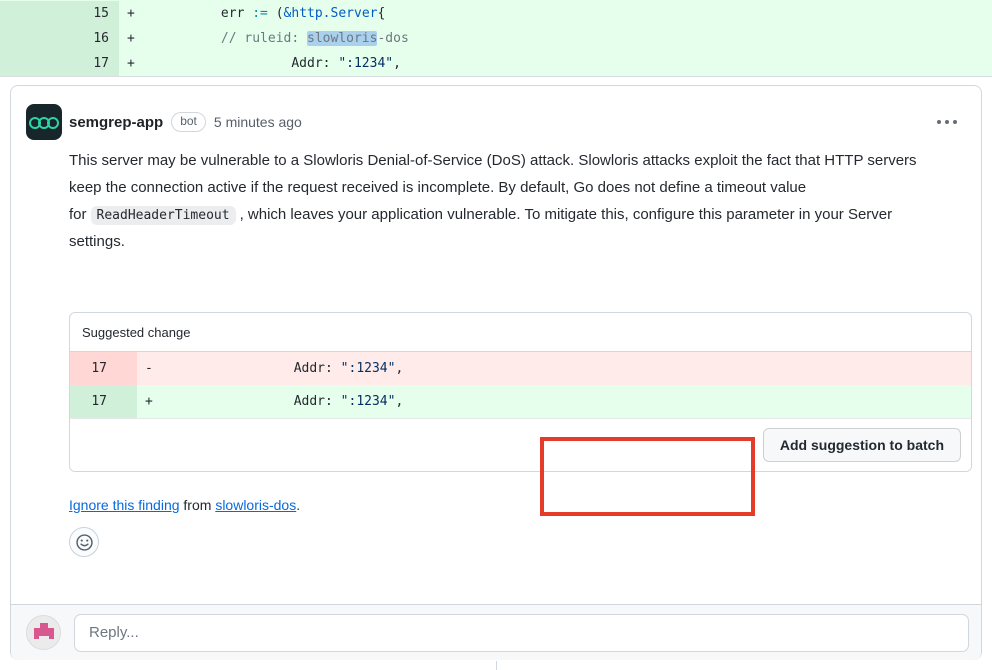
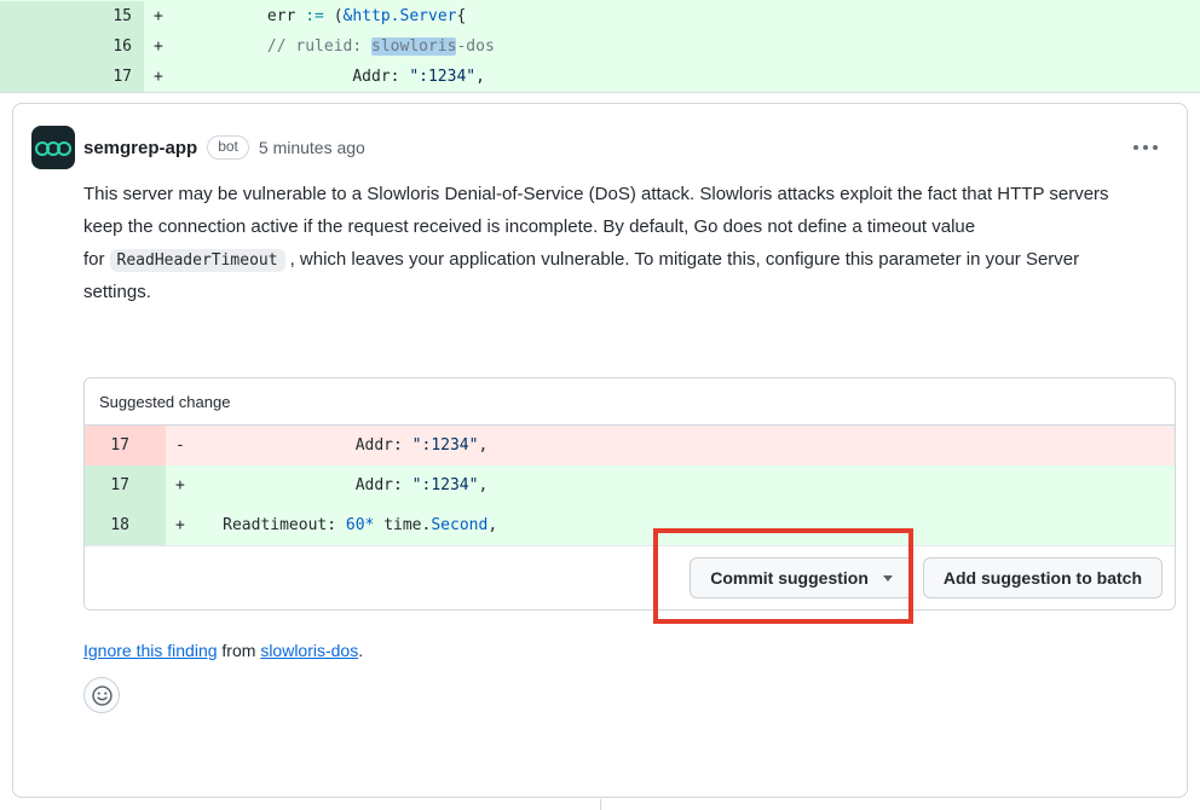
  15
  + err := (&http.Server{
  16
  + // ruleid: slowloris-dos
  17
  + Addr: ":1234",
  semgrep-app
  bot
  5 minutes ago
  This server may be vulnerable to a Slowloris Denial-of-Service (DoS) attack. Slowloris attacks exploit the fact that HTTP servers keep the connection active if the request received is incomplete. By default, Go does not define a timeout value for ReadHeaderTimeout , which leaves your application vulnerable. To mitigate this, configure this parameter in your Server settings.
  Suggested change
  17
  - Addr: ":1234",
  17
  + Addr: ":1234",
+ 18
+ + Readtimeout: 60* time.Second,
+ Commit suggestion
  Add suggestion to batch
  Ignore this finding from slowloris-dos.
- Reply...
